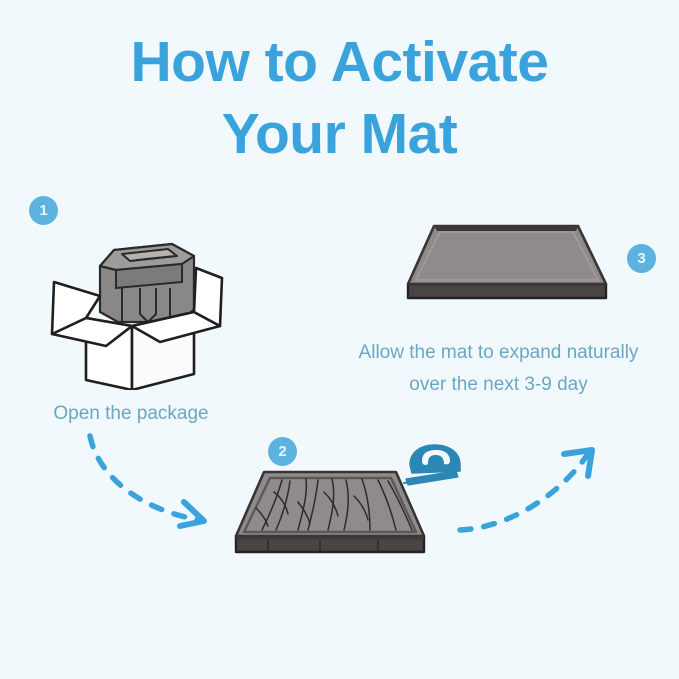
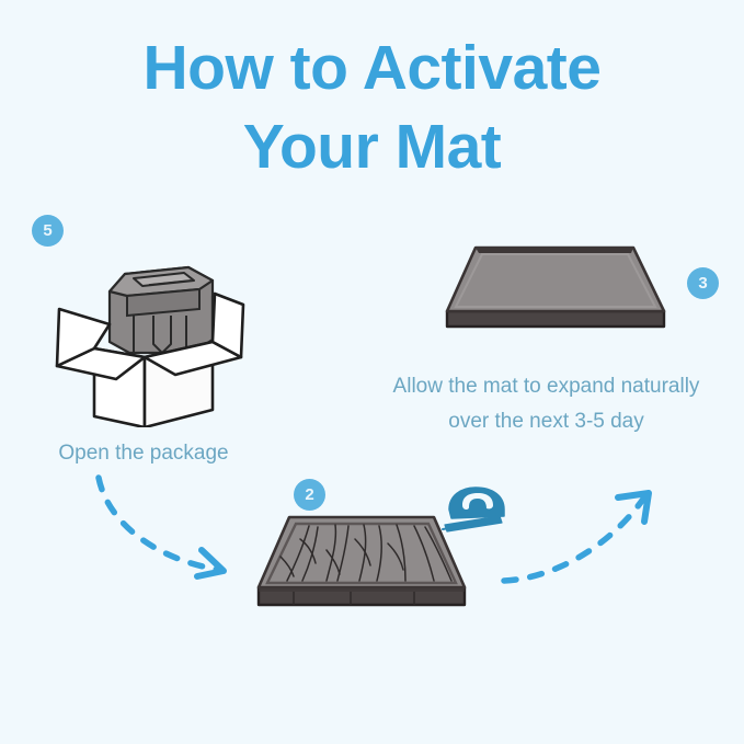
  How to Activate
  Your Mat
- 1
+ 5
  Open the package
  3
  Allow the mat to expand naturally
- over the next 3-9 day
+ over the next 3-5 day
  2
